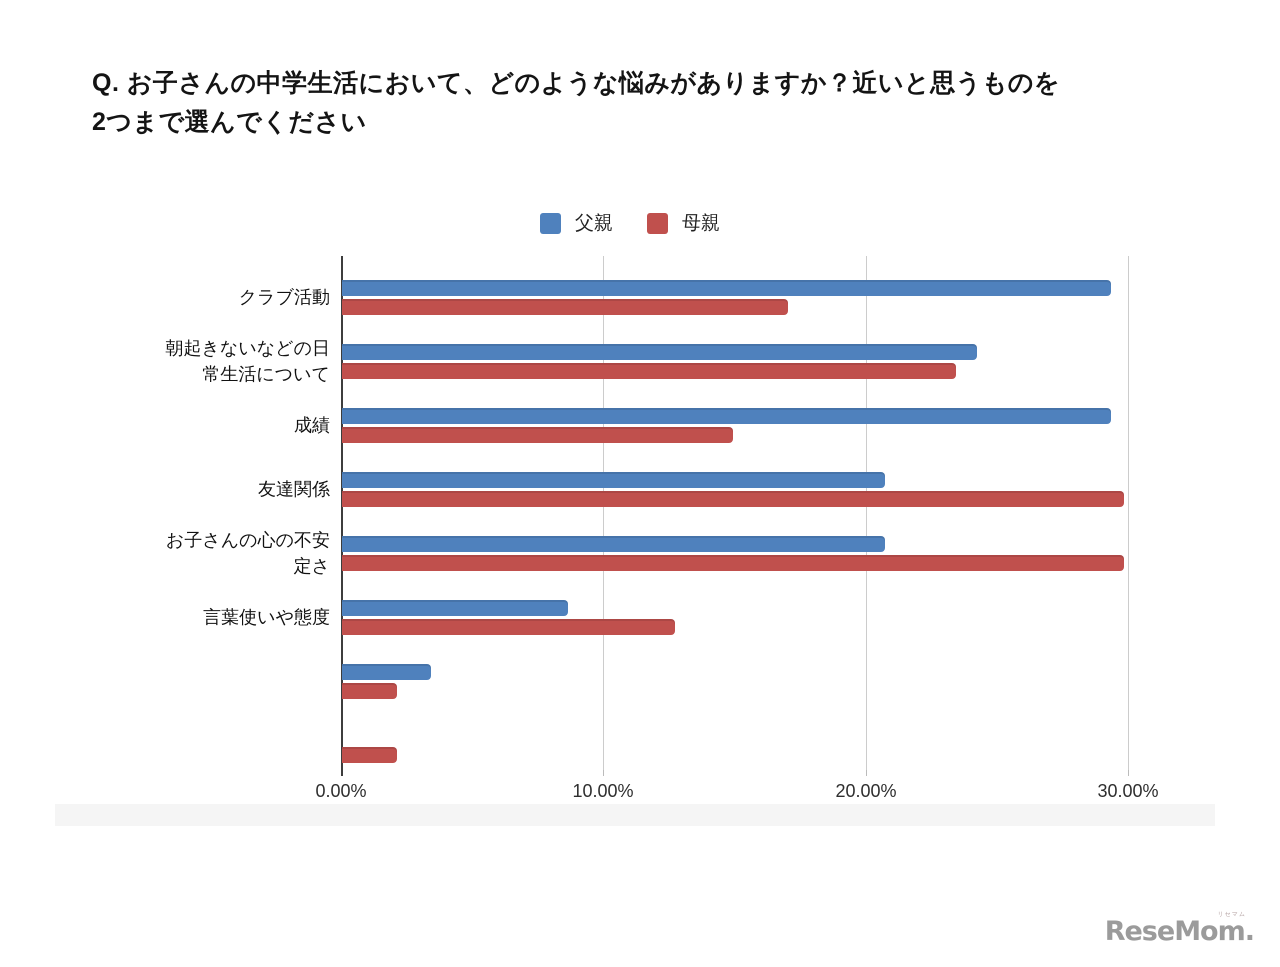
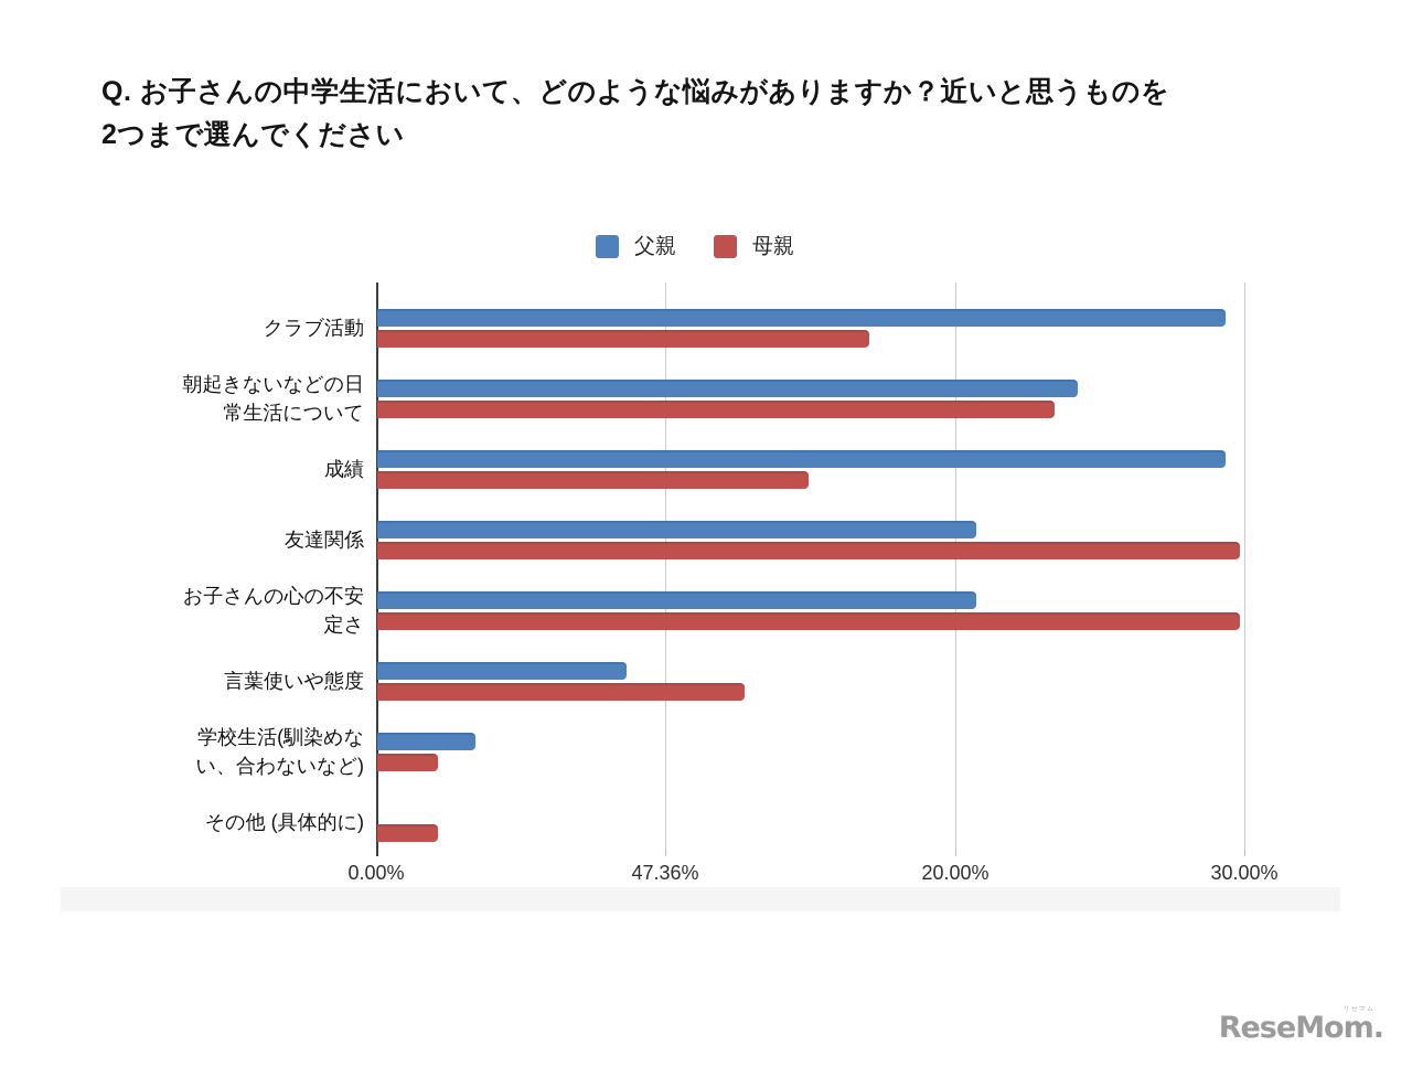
  Q. お子さんの中学生活において、どのような悩みがありますか？近いと思うものを
  2つまで選んでください
  父親
  母親
  0.00%
- 10.00%
+ 47.36%
  20.00%
  30.00%
  クラブ活動
  朝起きないなどの日
  常生活について
  成績
  友達関係
  お子さんの心の不安
  定さ
  言葉使いや態度
+ 学校生活(馴染めな
+ い、合わないなど)
+ その他 (具体的に)
  ReseMom.
